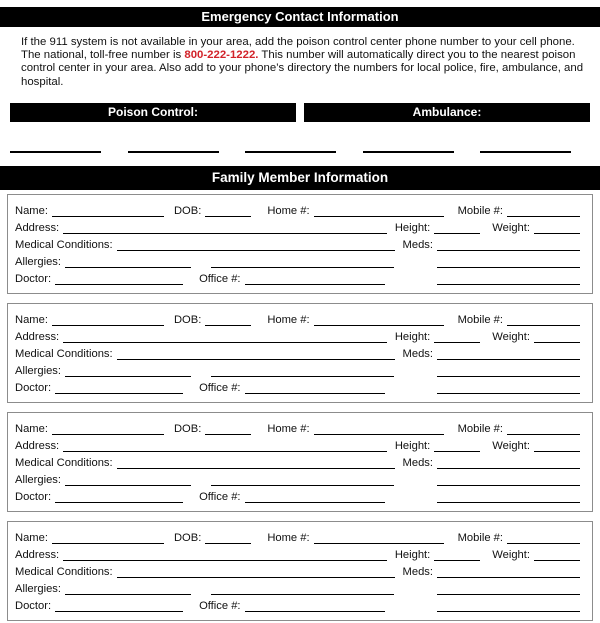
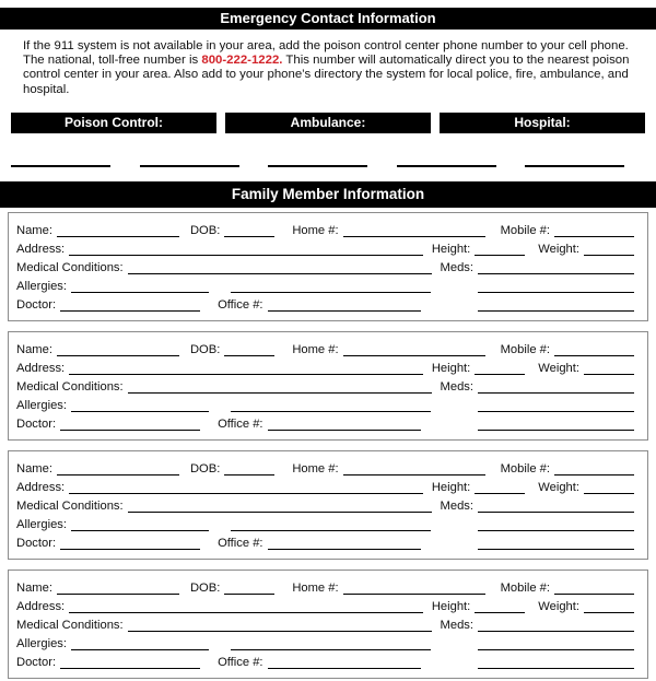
  Emergency Contact Information
- If the 911 system is not available in your area, add the poison control center phone number to your cell phone. The national, toll-free number is 800-222-1222. This number will automatically direct you to the nearest poison control center in your area. Also add to your phone’s directory the numbers for local police, fire, ambulance, and hospital.
+ If the 911 system is not available in your area, add the poison control center phone number to your cell phone. The national, toll-free number is 800-222-1222. This number will automatically direct you to the nearest poison control center in your area. Also add to your phone’s directory the system for local police, fire, ambulance, and hospital.
  Poison Control:
  Ambulance:
+ Hospital:
  Family Member Information
  Name:
  DOB:
  Home #:
  Mobile #:
  Address:
  Height:
  Weight:
  Medical Conditions:
  Meds:
  Allergies:
  Doctor:
  Office #:
  Name:
  DOB:
  Home #:
  Mobile #:
  Address:
  Height:
  Weight:
  Medical Conditions:
  Meds:
  Allergies:
  Doctor:
  Office #:
  Name:
  DOB:
  Home #:
  Mobile #:
  Address:
  Height:
  Weight:
  Medical Conditions:
  Meds:
  Allergies:
  Doctor:
  Office #:
  Name:
  DOB:
  Home #:
  Mobile #:
  Address:
  Height:
  Weight:
  Medical Conditions:
  Meds:
  Allergies:
  Doctor:
  Office #:
